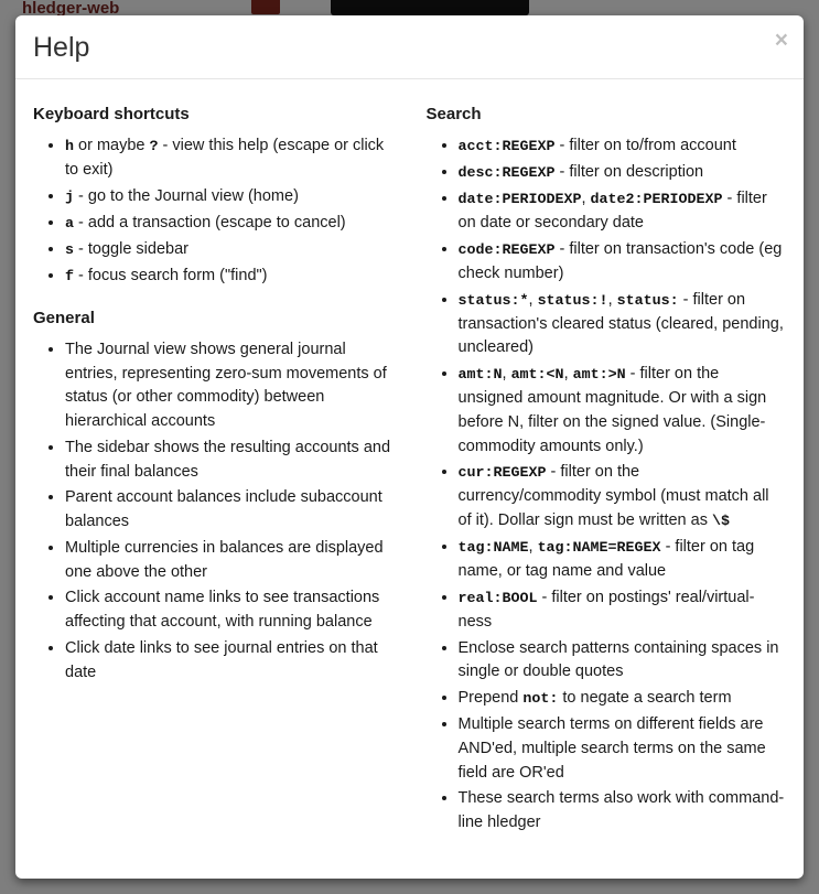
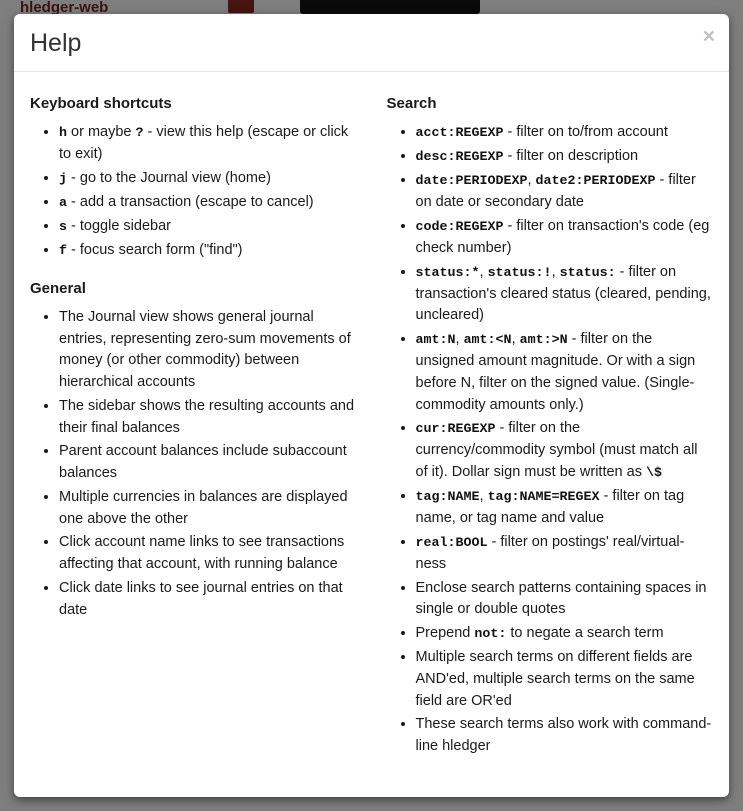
  hledger-web
  Help
  ×
  Keyboard shortcuts
  h or maybe ? - view this help (escape or click to exit)
  j - go to the Journal view (home)
  a - add a transaction (escape to cancel)
  s - toggle sidebar
  f - focus search form ("find")
  General
- The Journal view shows general journal entries, representing zero-sum movements of status (or other commodity) between hierarchical accounts
+ The Journal view shows general journal entries, representing zero-sum movements of money (or other commodity) between hierarchical accounts
  The sidebar shows the resulting accounts and their final balances
  Parent account balances include subaccount balances
  Multiple currencies in balances are displayed one above the other
  Click account name links to see transactions affecting that account, with running balance
  Click date links to see journal entries on that date
  Search
  acct:REGEXP - filter on to/from account
  desc:REGEXP - filter on description
  date:PERIODEXP, date2:PERIODEXP - filter on date or secondary date
  code:REGEXP - filter on transaction's code (eg check number)
  status:*, status:!, status: - filter on transaction's cleared status (cleared, pending, uncleared)
  amt:N, amt:<N, amt:>N - filter on the unsigned amount magnitude. Or with a sign before N, filter on the signed value. (Single-commodity amounts only.)
  cur:REGEXP - filter on the currency/commodity symbol (must match all of it). Dollar sign must be written as \$
  tag:NAME, tag:NAME=REGEX - filter on tag name, or tag name and value
  real:BOOL - filter on postings' real/virtual-ness
  Enclose search patterns containing spaces in single or double quotes
  Prepend not: to negate a search term
  Multiple search terms on different fields are AND'ed, multiple search terms on the same field are OR'ed
  These search terms also work with command-line hledger
